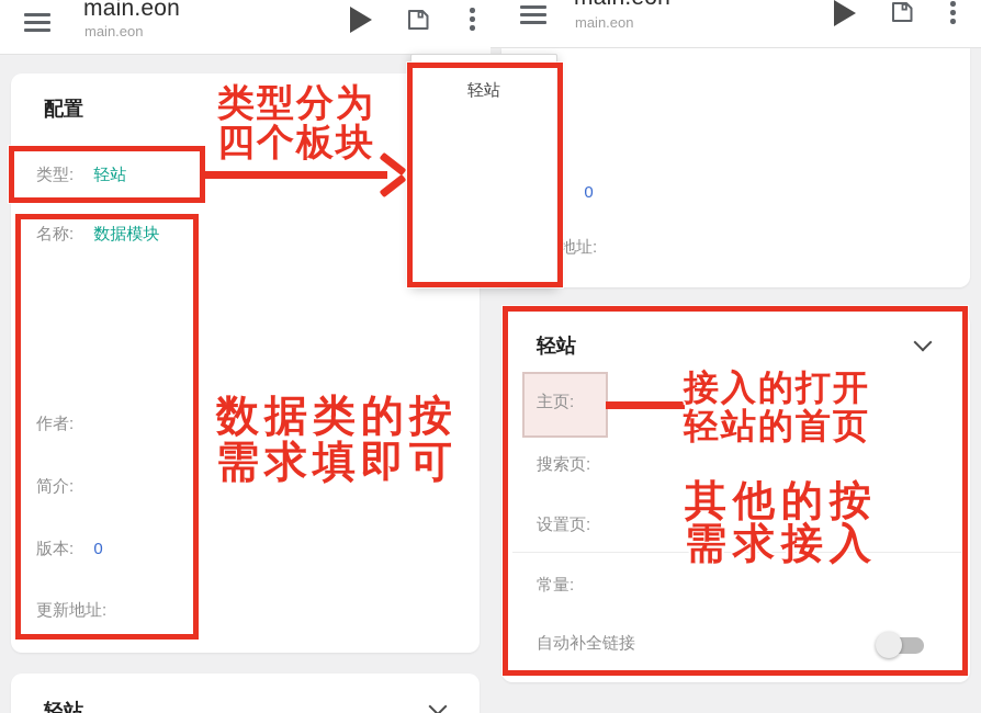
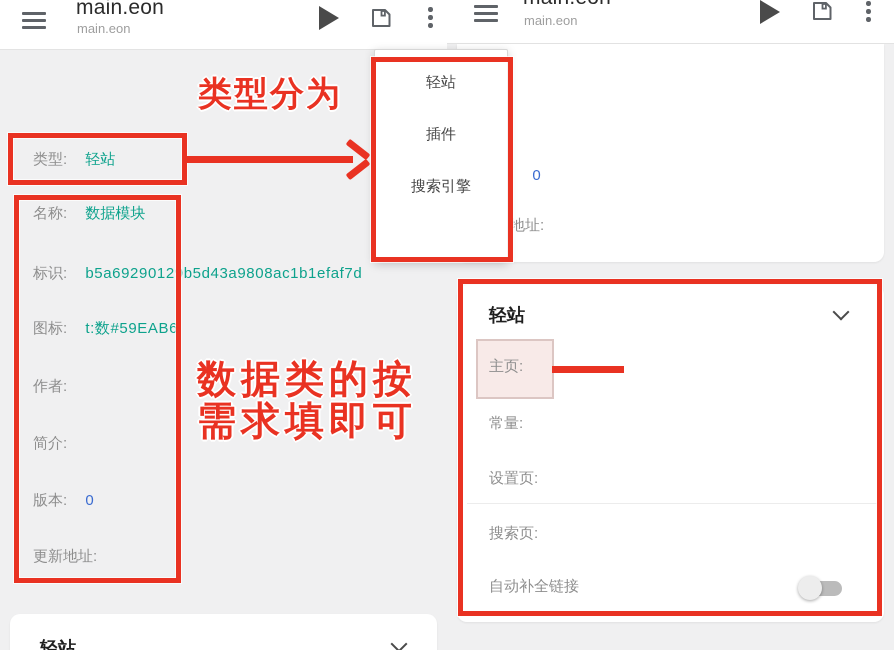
  main.eon
  main.eon
- 配置
  类型: 轻站
  名称: 数据模块
+ 标识: b5a69290129b5d43a9808ac1b1efaf7d
+ 图标: t:数#59EAB6
  作者:
  简介:
  版本: 0
  更新地址:
  轻站
  main.eon
  轻站
  主页:
- 搜索页:
+ 常量:
  设置页:
- 常量:
+ 搜索页:
  自动补全链接
  轻站
+ 插件
+ 搜索引擎
  类型分为
- 四个板块
  数据类的按
  需求填即可
- 接入的打开
- 轻站的首页
- 其他的按
- 需求接入
